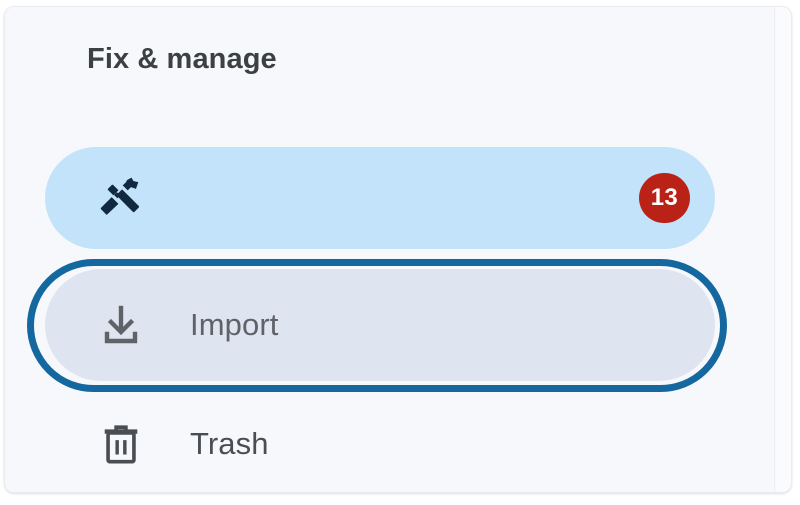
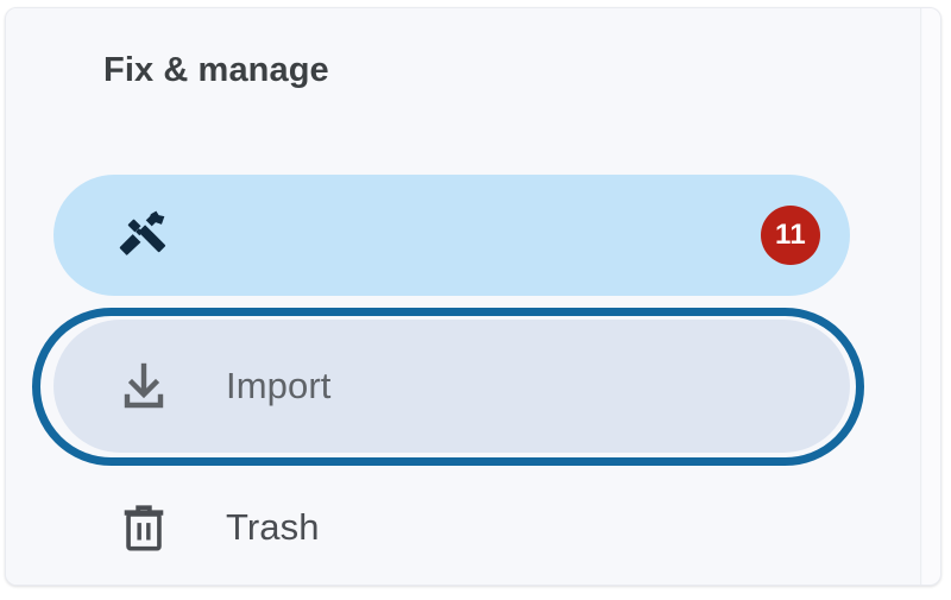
  Fix & manage
- 13
+ 11
  Import
  Trash
